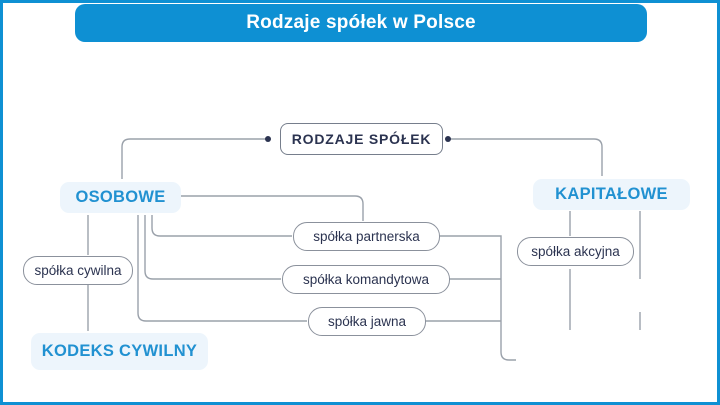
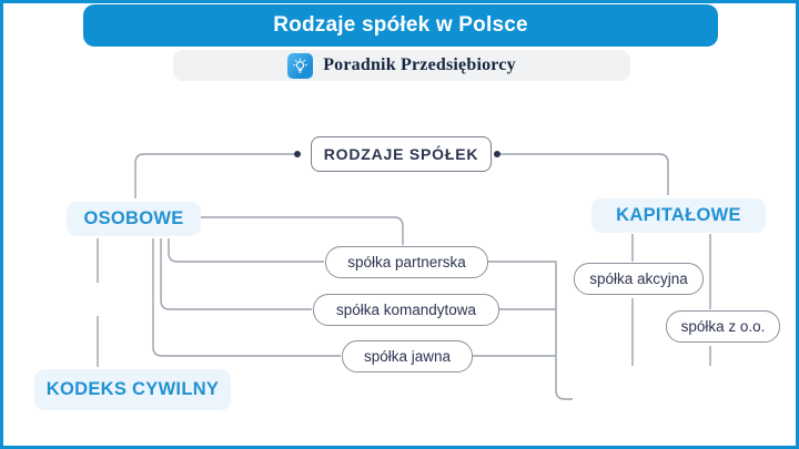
  Rodzaje spółek w Polsce
+ Poradnik Przedsiębiorcy
  RODZAJE SPÓŁEK
  OSOBOWE
  KAPITAŁOWE
- spółka cywilna
  spółka partnerska
  spółka komandytowa
  spółka jawna
  spółka akcyjna
+ spółka z o.o.
  KODEKS CYWILNY
